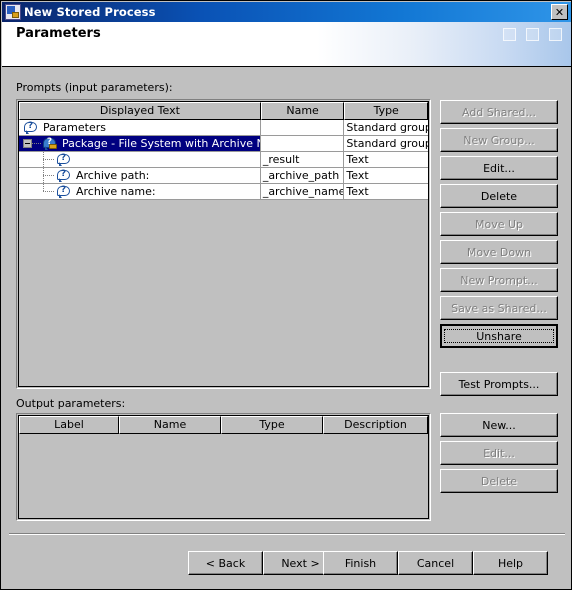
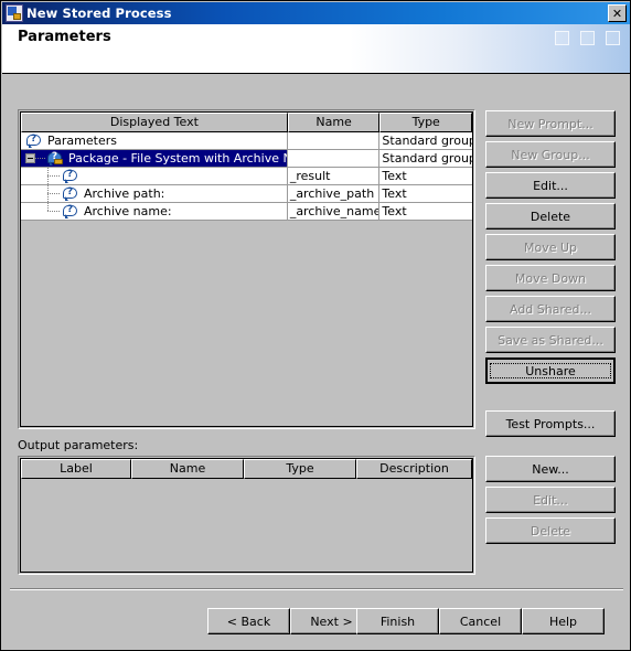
  New Stored Process
  ✕
  Parameters
- Prompts (input parameters):
  Displayed Text
  Name
  Type
  ?
  Parameters
  Standard grou
  ?
  Package - File System with Archive
  Standard grou
  ?
  _result
  Text
  ?
  Archive path:
  _archive_path
  Text
  ?
  Archive name:
  _archive_name
  Text
- Add Shared...
+ New Prompt...
  New Group...
  Edit...
  Delete
  Move Up
  Move Down
- New Prompt...
+ Add Shared...
  Save as Shared...
  Unshare
  Test Prompts...
  Output parameters:
  Label
  Name
  Type
  Description
  New...
  Edit...
  Delete
  < Back
  Next >
  Finish
  Cancel
  Help
